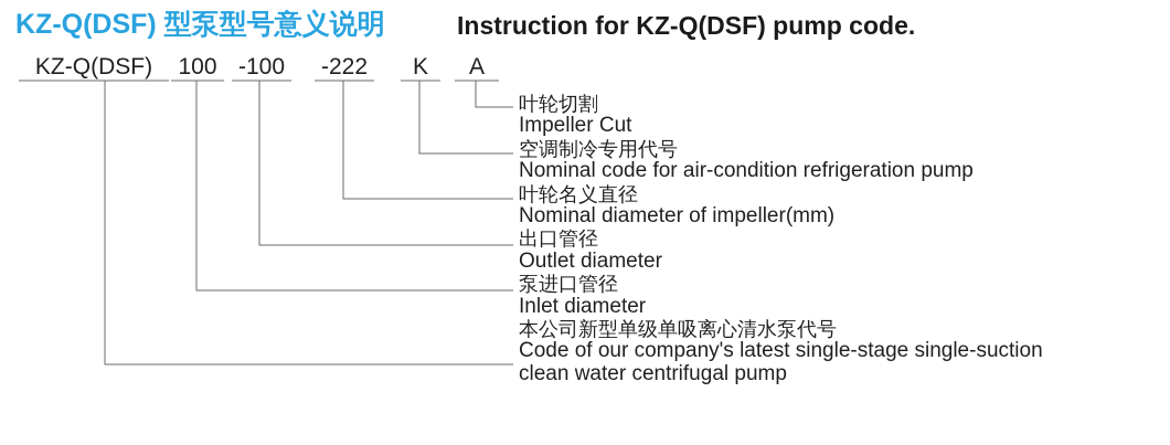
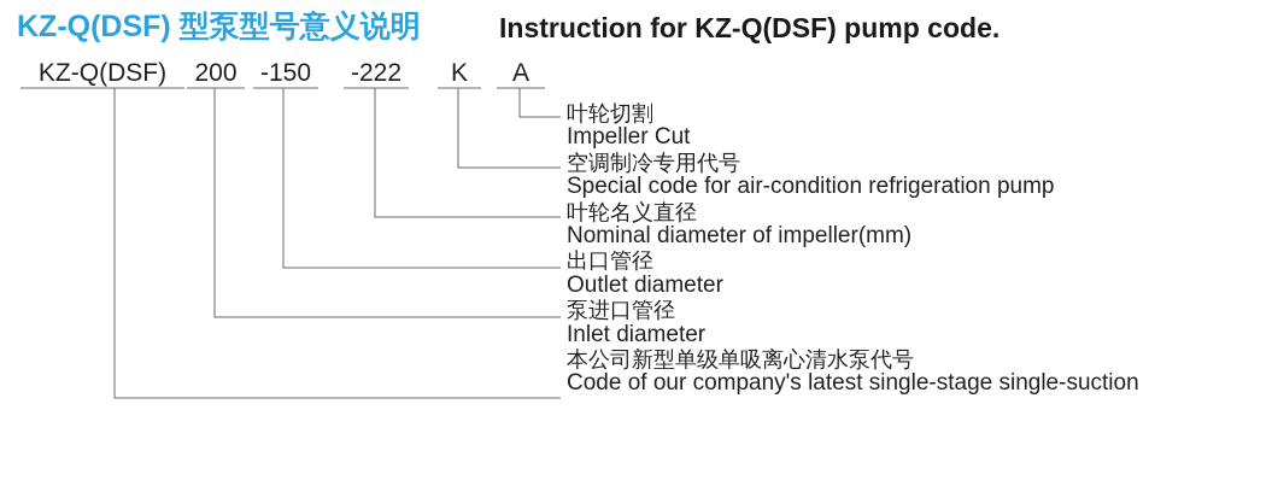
  KZ-Q(DSF) 型泵型号意义说明
  Instruction for KZ-Q(DSF) pump code.
  KZ-Q(DSF)
- 100
+ 200
- -100
+ -150
  -222
  K
  A
  叶轮切割
  Impeller Cut
  空调制冷专用代号
- Nominal code for air-condition refrigeration pump
+ Special code for air-condition refrigeration pump
  叶轮名义直径
  Nominal diameter of impeller(mm)
  出口管径
  Outlet diameter
  泵进口管径
  Inlet diameter
  本公司新型单级单吸离心清水泵代号
  Code of our company's latest single-stage single-suction
- clean water centrifugal pump
